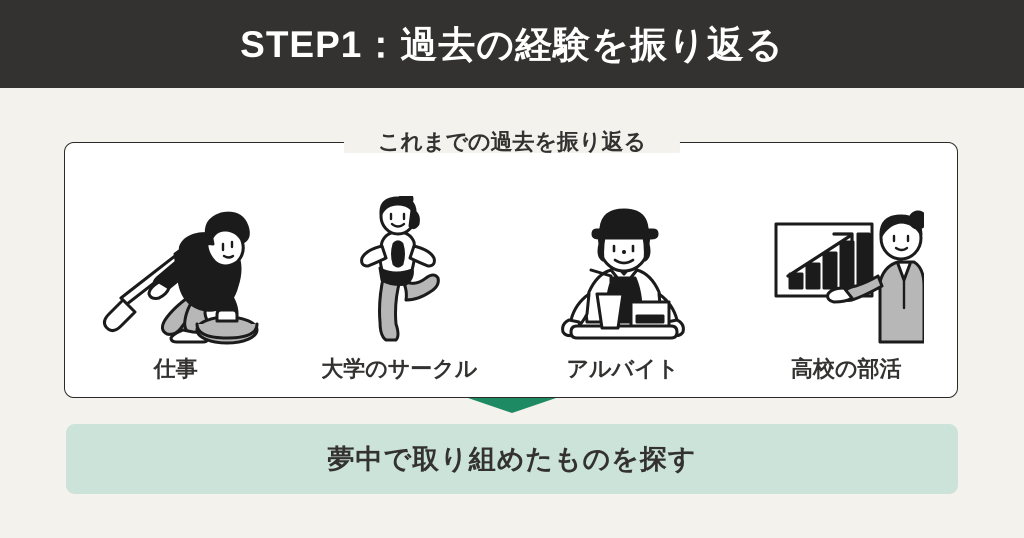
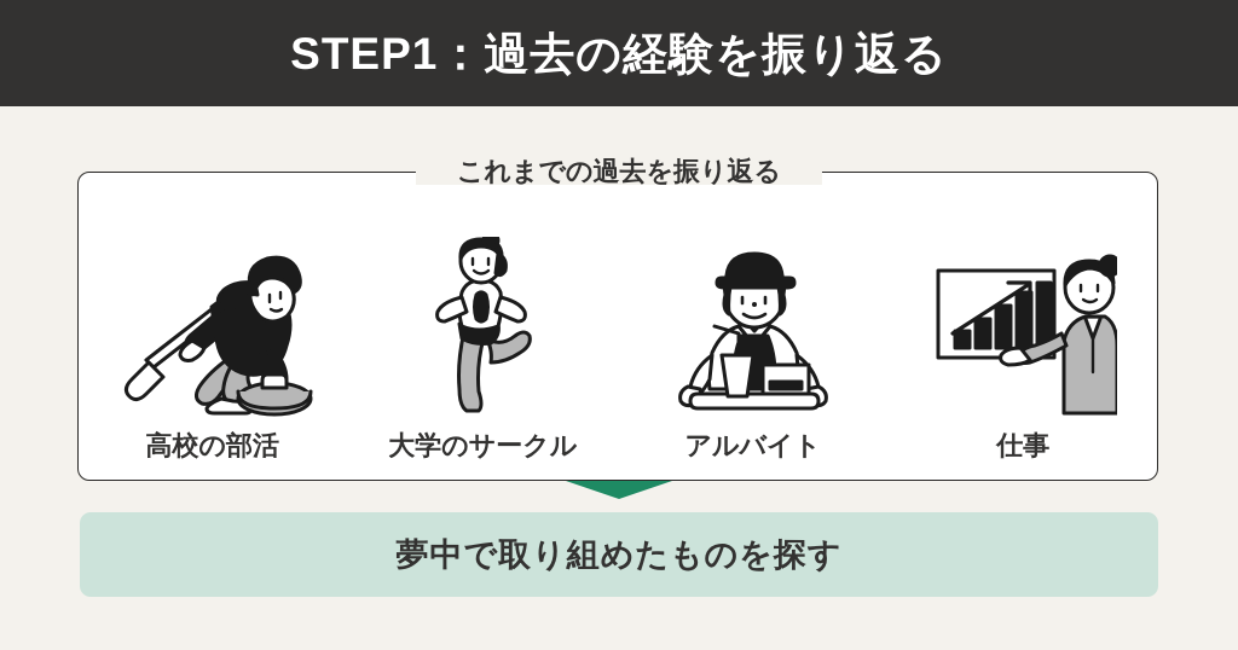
  STEP1：過去の経験を振り返る
  これまでの過去を振り返る
- 仕事
+ 高校の部活
  大学のサークル
  アルバイト
- 高校の部活
+ 仕事
  夢中で取り組めたものを探す
